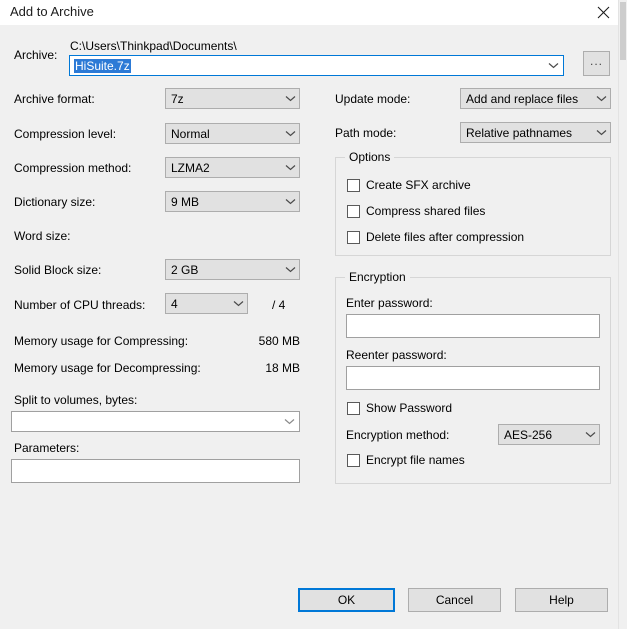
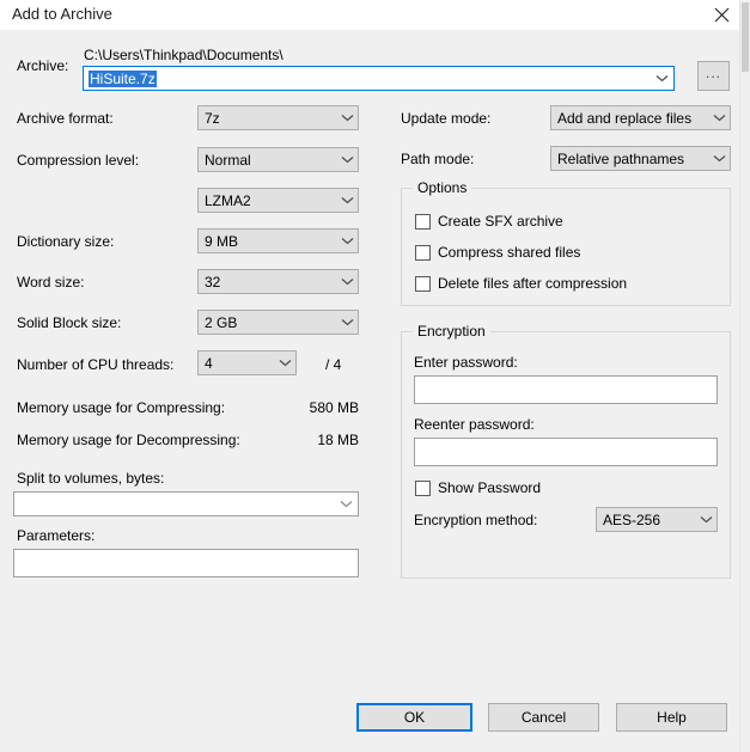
  Add to Archive
  Archive:
  C:\Users\Thinkpad\Documents\
  HiSuite.7z
  ...
  Archive format:
  7z
  Compression level:
  Normal
- Compression method:
  LZMA2
  Dictionary size:
  9 MB
  Word size:
+ 32
  Solid Block size:
  2 GB
  Number of CPU threads:
  4
  / 4
  Memory usage for Compressing:
  580 MB
  Memory usage for Decompressing:
  18 MB
  Split to volumes, bytes:
  Parameters:
  Update mode:
  Add and replace files
  Path mode:
  Relative pathnames
  Options
  Create SFX archive
  Compress shared files
  Delete files after compression
  Encryption
  Enter password:
  Reenter password:
  Show Password
  Encryption method:
  AES-256
- Encrypt file names
  OK
  Cancel
  Help
